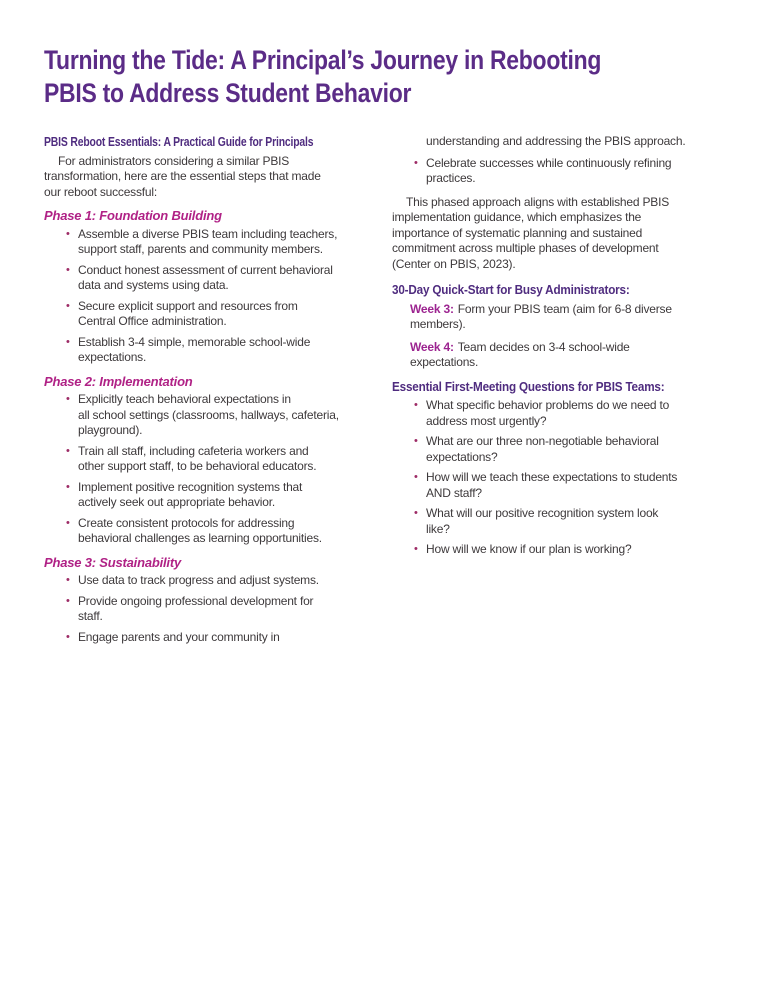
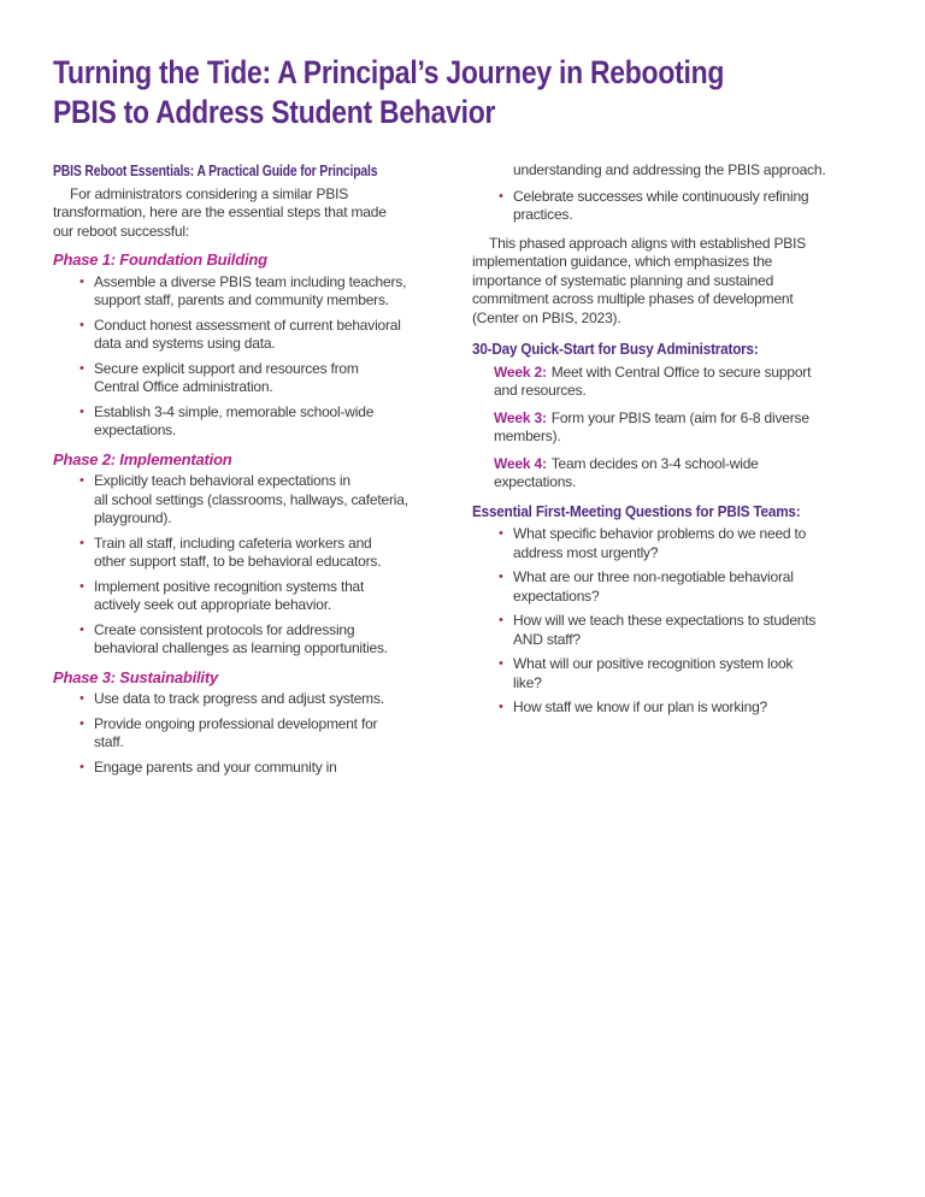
  Turning the Tide: A Principal’s Journey in Rebooting
  PBIS to Address Student Behavior
  PBIS Reboot Essentials: A Practical Guide for Principals
  For administrators considering a similar PBIS
  transformation, here are the essential steps that made
  our reboot successful:
  Phase 1: Foundation Building
  •
  Assemble a diverse PBIS team including teachers,
  support staff, parents and community members.
  •
  Conduct honest assessment of current behavioral
  data and systems using data.
  •
  Secure explicit support and resources from
  Central Office administration.
  •
  Establish 3-4 simple, memorable school-wide
  expectations.
  Phase 2: Implementation
  •
  Explicitly teach behavioral expectations in
  all school settings (classrooms, hallways, cafeteria,
  playground).
  •
  Train all staff, including cafeteria workers and
  other support staff, to be behavioral educators.
  •
  Implement positive recognition systems that
  actively seek out appropriate behavior.
  •
  Create consistent protocols for addressing
  behavioral challenges as learning opportunities.
  Phase 3: Sustainability
  •
  Use data to track progress and adjust systems.
  •
  Provide ongoing professional development for
  staff.
  •
  Engage parents and your community in
  understanding and addressing the PBIS approach.
  •
  Celebrate successes while continuously refining
  practices.
  This phased approach aligns with established PBIS
  implementation guidance, which emphasizes the
  importance of systematic planning and sustained
  commitment across multiple phases of development
  (Center on PBIS, 2023).
  30-Day Quick-Start for Busy Administrators:
+ Week 2: Meet with Central Office to secure support
+ and resources.
  Week 3: Form your PBIS team (aim for 6-8 diverse
  members).
  Week 4: Team decides on 3-4 school-wide
  expectations.
  Essential First-Meeting Questions for PBIS Teams:
  •
  What specific behavior problems do we need to
  address most urgently?
  •
  What are our three non-negotiable behavioral
  expectations?
  •
  How will we teach these expectations to students
  AND staff?
  •
  What will our positive recognition system look
  like?
  •
- How will we know if our plan is working?
+ How staff we know if our plan is working?
